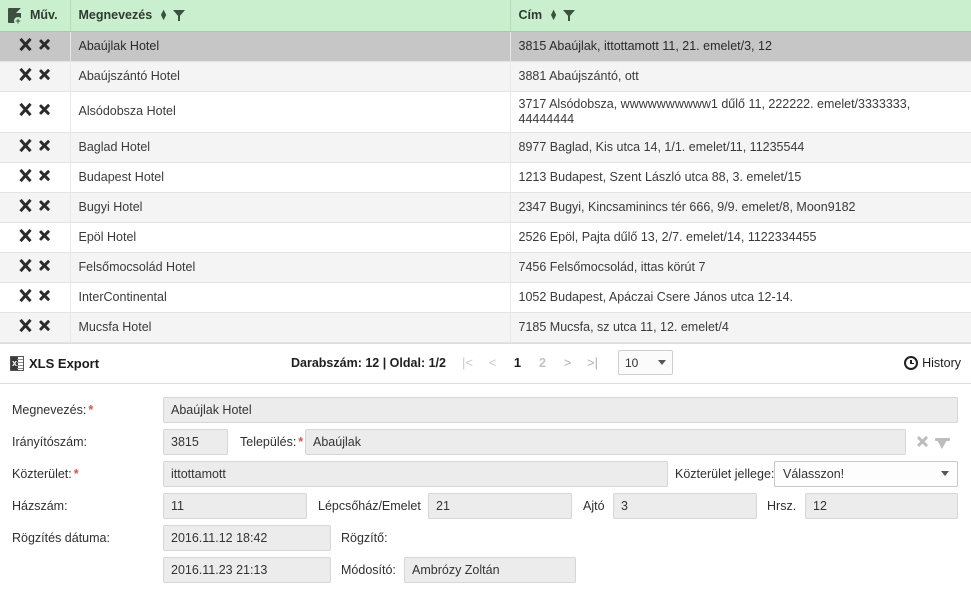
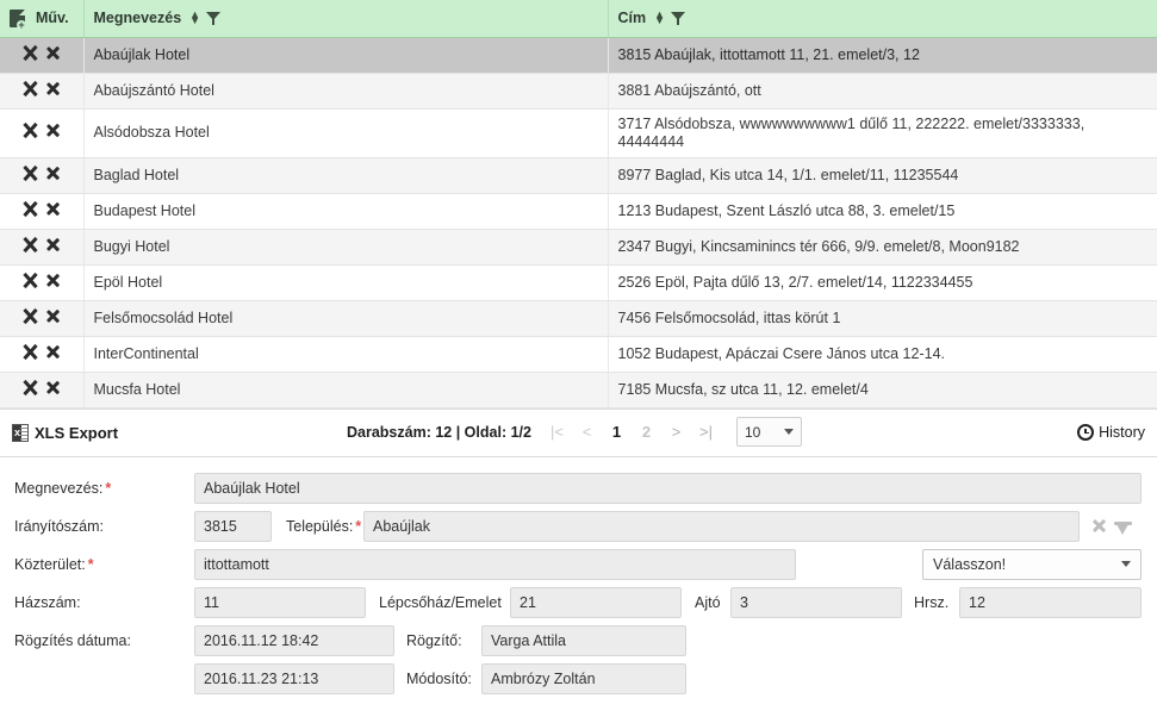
  Műv.	Megnevezés ▲▼	Cím ▲▼
  	Abaújlak Hotel	3815 Abaújlak, ittottamott 11, 21. emelet/3, 12
  	Abaújszántó Hotel	3881 Abaújszántó, ott
  	Alsódobsza Hotel	3717 Alsódobsza, wwwwwwwwww1 dűlő 11, 222222. emelet/3333333, 44444444
  	Baglad Hotel	8977 Baglad, Kis utca 14, 1/1. emelet/11, 11235544
  	Budapest Hotel	1213 Budapest, Szent László utca 88, 3. emelet/15
  	Bugyi Hotel	2347 Bugyi, Kincsaminincs tér 666, 9/9. emelet/8, Moon9182
  	Epöl Hotel	2526 Epöl, Pajta dűlő 13, 2/7. emelet/14, 1122334455
- 	Felsőmocsolád Hotel	7456 Felsőmocsolád, ittas körút 7
+ 	Felsőmocsolád Hotel	7456 Felsőmocsolád, ittas körút 1
  	InterContinental	1052 Budapest, Apáczai Csere János utca 12-14.
  	Mucsfa Hotel	7185 Mucsfa, sz utca 11, 12. emelet/4
  XLS Export
  Darabszám: 12 | Oldal: 1/2
  |<
  <
  1
  2
  >
  >|
  10
  History
  Megnevezés: *
  Abaújlak Hotel
  Irányítószám:
  3815
  Település: *
  Abaújlak
  Közterület: *
  ittottamott
- Közterület jellege:
  Válasszon!
  Házszám:
  11
  Lépcsőház/Emelet
  21
  Ajtó
  3
  Hrsz.
  12
  Rögzítés dátuma:
  2016.11.12 18:42
  Rögzítő:
+ Varga Attila
  2016.11.23 21:13
  Módosító:
  Ambrózy Zoltán
